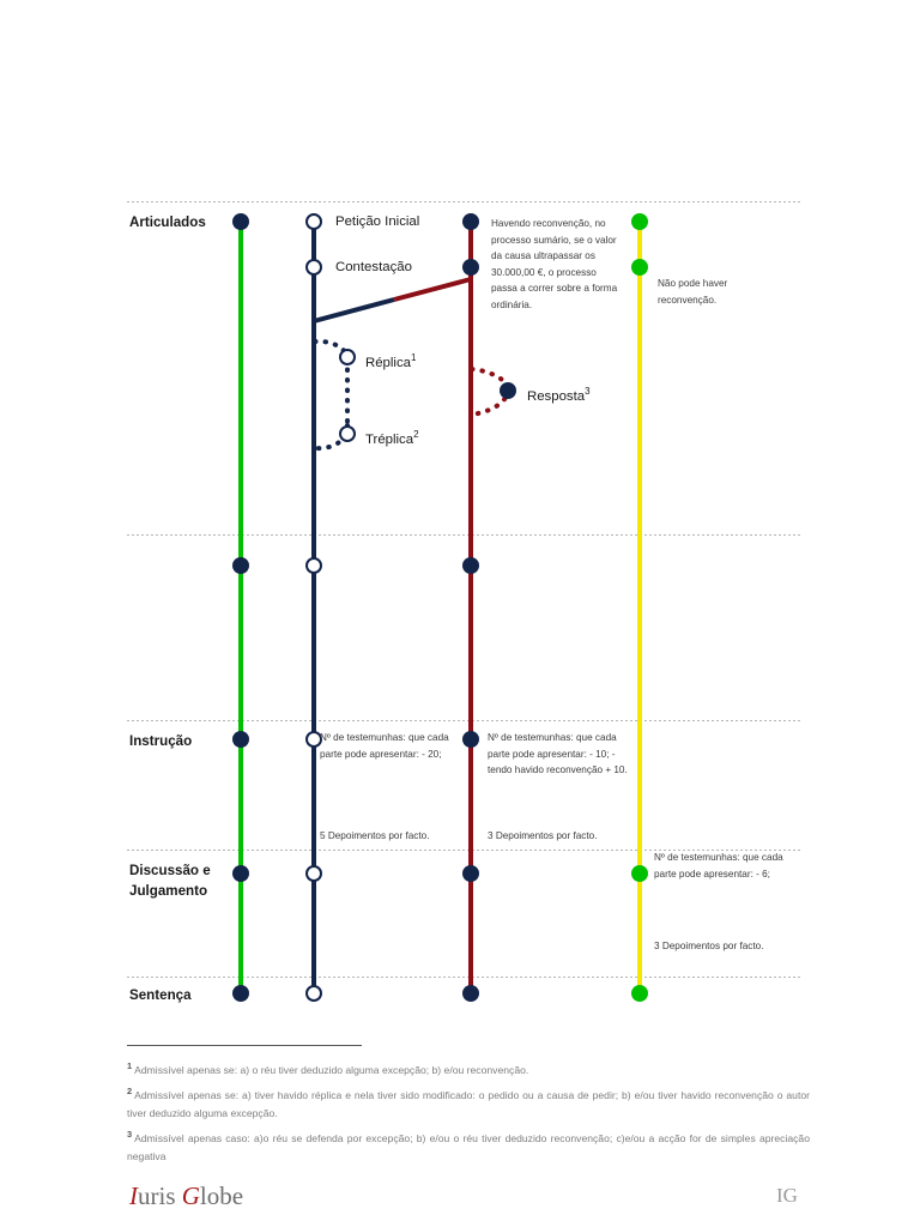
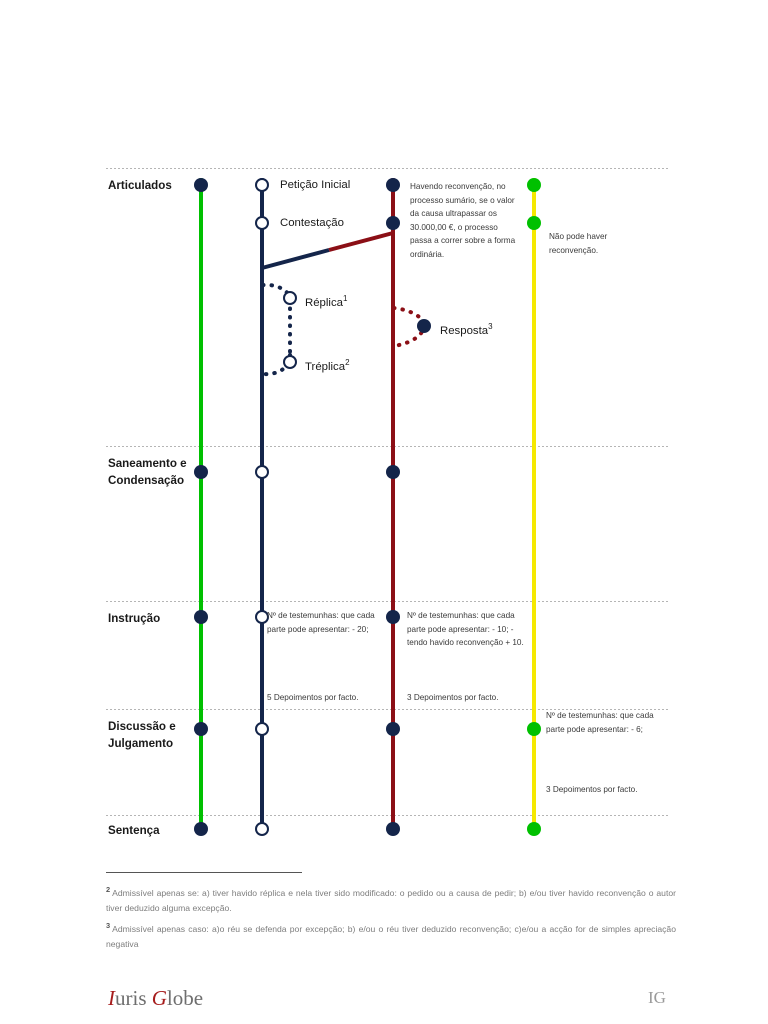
  Articulados
+ Saneamento e Condensação
  Instrução
  Discussão e Julgamento
  Sentença
  Petição Inicial
  Contestação
  Réplica1
  Tréplica2
  Resposta3
  Havendo reconvenção, no processo sumário, se o valor da causa ultrapassar os 30.000,00 €, o processo passa a correr sobre a forma ordinária.
  Não pode haver reconvenção.
  Nº de testemunhas: que cada parte pode apresentar: - 20;
  5 Depoimentos por facto.
  Nº de testemunhas: que cada parte pode apresentar: - 10; - tendo havido reconvenção + 10.
  3 Depoimentos por facto.
  Nº de testemunhas: que cada parte pode apresentar: - 6;
  3 Depoimentos por facto.
- 1 Admissível apenas se: a) o réu tiver deduzido alguma excepção; b) e/ou reconvenção.
  2 Admissível apenas se: a) tiver havido réplica e nela tiver sido modificado: o pedido ou a causa de pedir; b) e/ou tiver havido reconvenção o autor tiver deduzido alguma excepção.
  3 Admissível apenas caso: a)o réu se defenda por excepção; b) e/ou o réu tiver deduzido reconvenção; c)e/ou a acção for de simples apreciação negativa
  Iuris Globe
  IG
